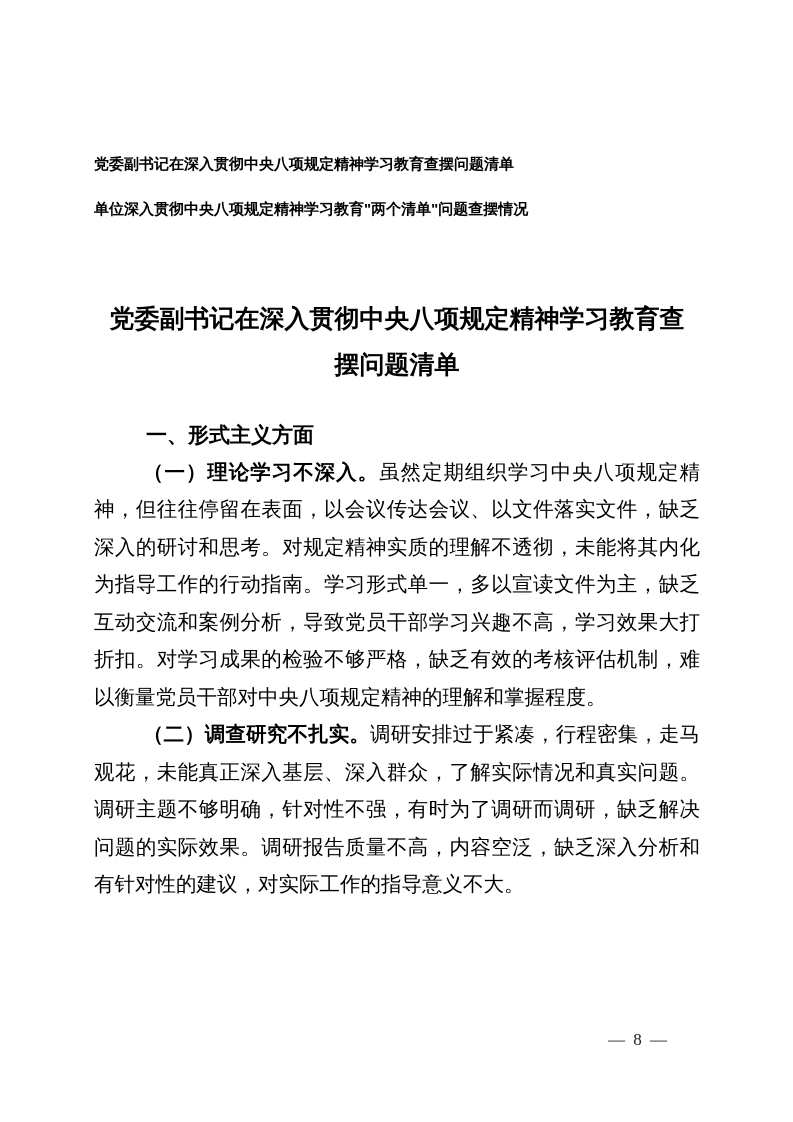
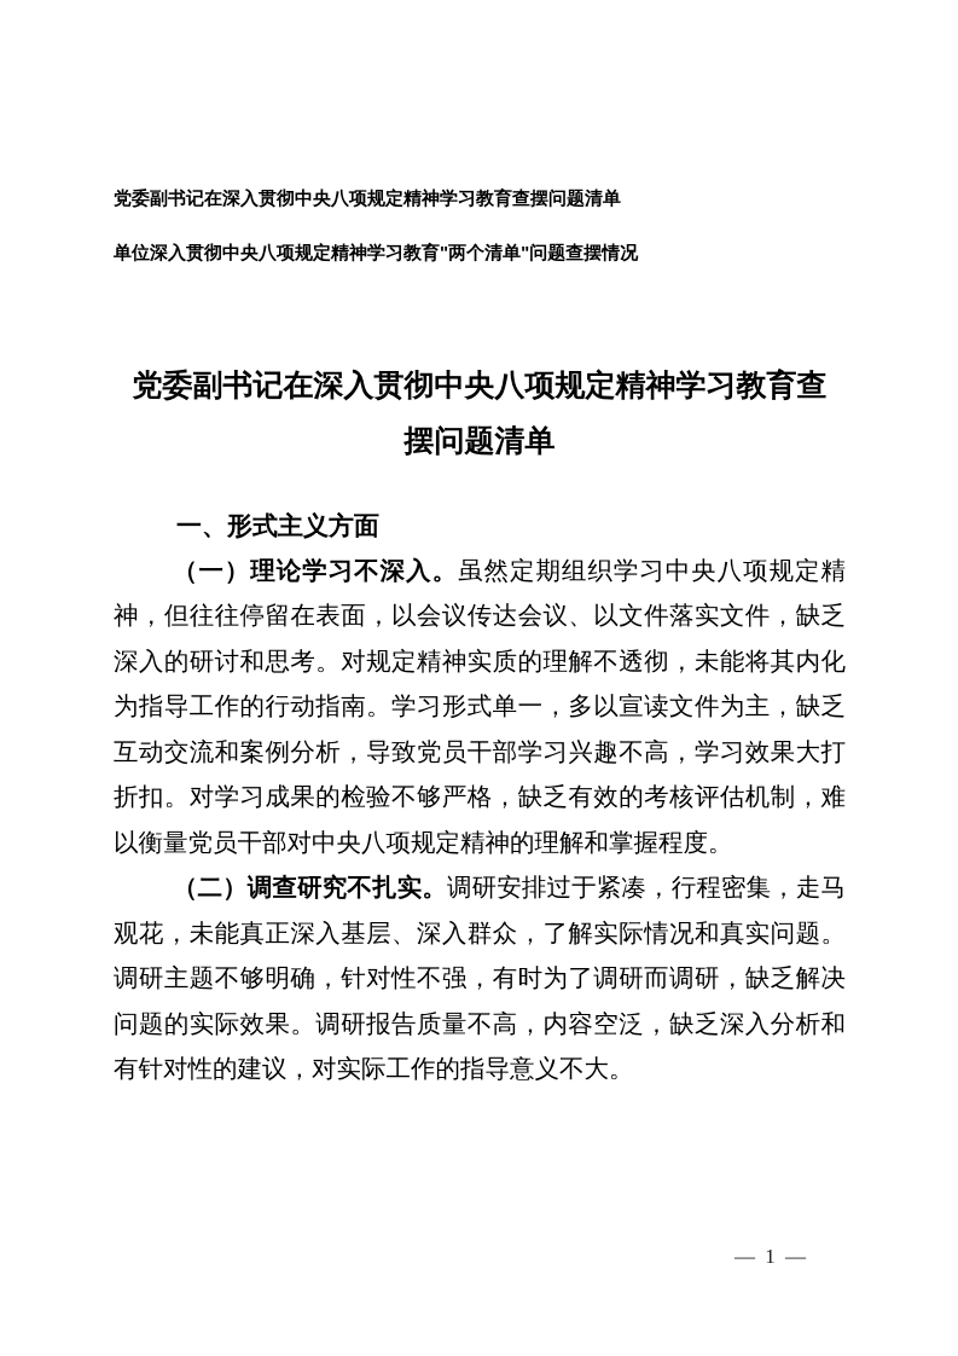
  党委副书记在深入贯彻中央八项规定精神学习教育查摆问题清单
  单位深入贯彻中央八项规定精神学习教育"两个清单"问题查摆情况
  党委副书记在深入贯彻中央八项规定精神学习教育查摆问题清单
  一、形式主义方面
  （一）理论学习不深入。虽然定期组织学习中央八项规定精神，但往往停留在表面，以会议传达会议、以文件落实文件，缺乏深入的研讨和思考。对规定精神实质的理解不透彻，未能将其内化为指导工作的行动指南。学习形式单一，多以宣读文件为主，缺乏互动交流和案例分析，导致党员干部学习兴趣不高，学习效果大打折扣。对学习成果的检验不够严格，缺乏有效的考核评估机制，难以衡量党员干部对中央八项规定精神的理解和掌握程度。
  （二）调查研究不扎实。调研安排过于紧凑，行程密集，走马观花，未能真正深入基层、深入群众，了解实际情况和真实问题。调研主题不够明确，针对性不强，有时为了调研而调研，缺乏解决问题的实际效果。调研报告质量不高，内容空泛，缺乏深入分析和有针对性的建议，对实际工作的指导意义不大。
- — 8 —
+ — 1 —
